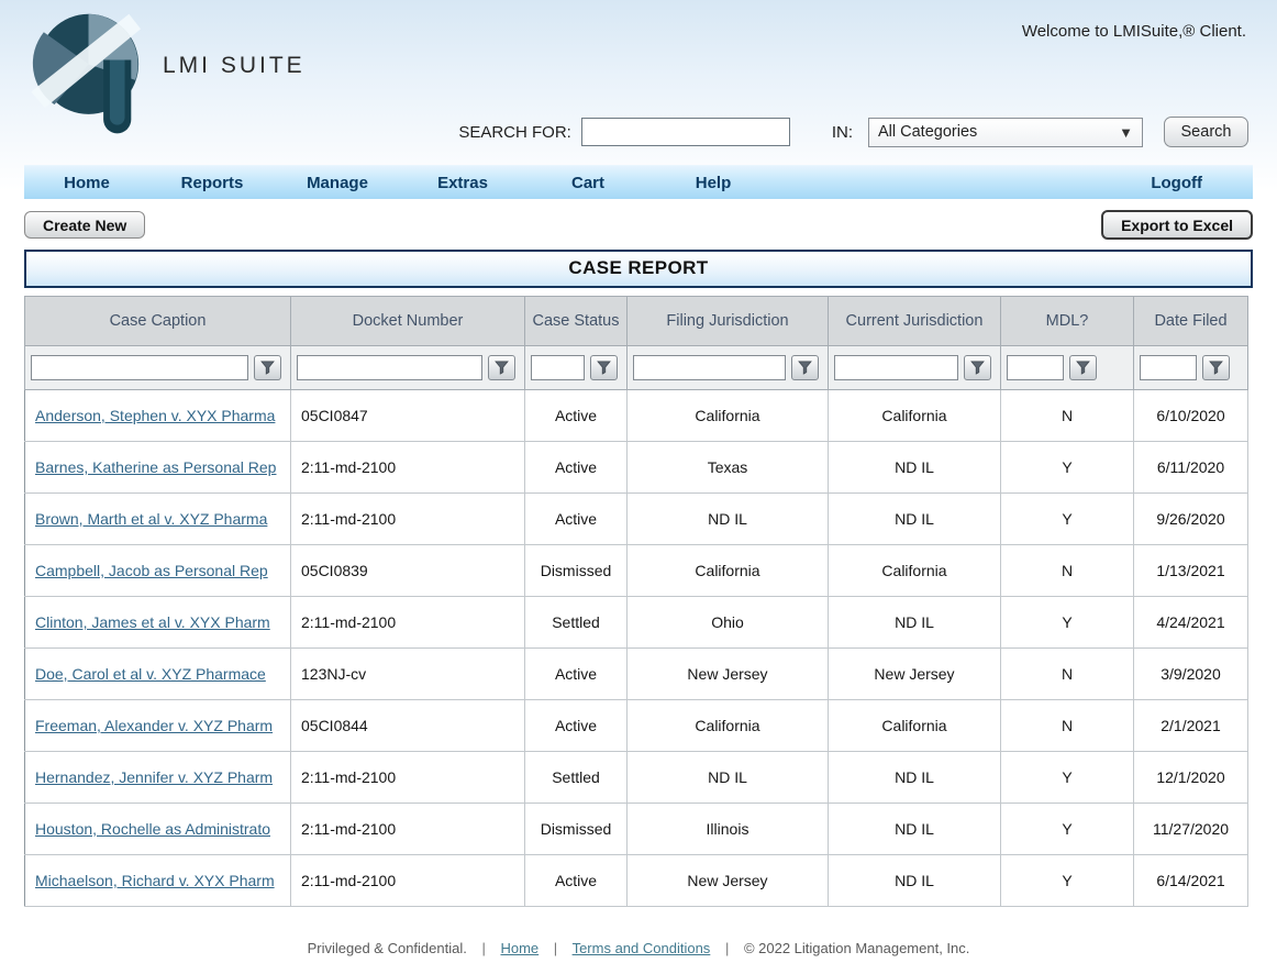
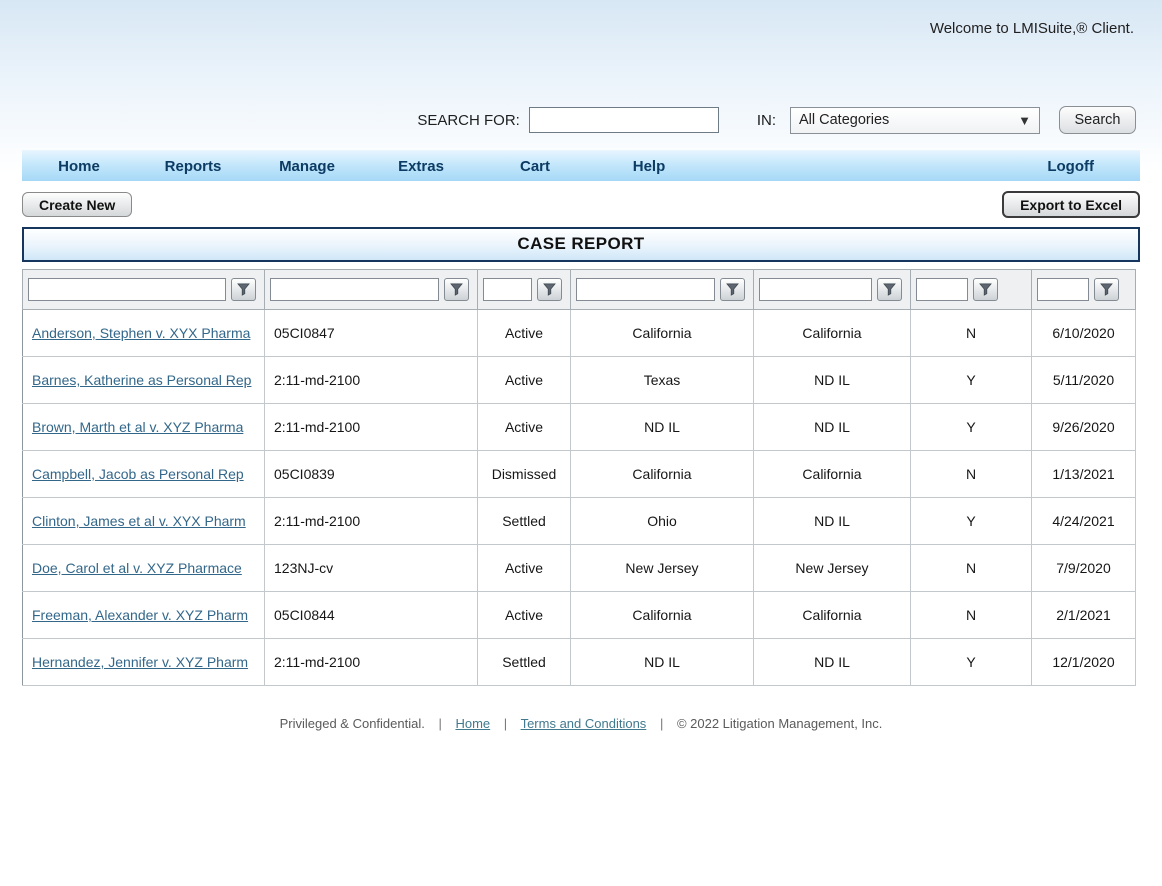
- LMI SUITE
  Welcome to LMISuite,® Client.
  SEARCH FOR:
  IN:
  All Categories
  ▼
  Search
  Home
  Reports
  Manage
  Extras
  Cart
  Help
  Logoff
  Create New
  Export to Excel
  CASE REPORT
- Case Caption	Docket Number	Case Status	Filing Jurisdiction	Current Jurisdiction	MDL?	Date Filed
  Anderson, Stephen v. XYX Pharma	05CI0847	Active	California	California	N	6/10/2020
- Barnes, Katherine as Personal Rep	2:11-md-2100	Active	Texas	ND IL	Y	6/11/2020
+ Barnes, Katherine as Personal Rep	2:11-md-2100	Active	Texas	ND IL	Y	5/11/2020
  Brown, Marth et al v. XYZ Pharma	2:11-md-2100	Active	ND IL	ND IL	Y	9/26/2020
  Campbell, Jacob as Personal Rep	05CI0839	Dismissed	California	California	N	1/13/2021
  Clinton, James et al v. XYX Pharm	2:11-md-2100	Settled	Ohio	ND IL	Y	4/24/2021
- Doe, Carol et al v. XYZ Pharmace	123NJ-cv	Active	New Jersey	New Jersey	N	3/9/2020
+ Doe, Carol et al v. XYZ Pharmace	123NJ-cv	Active	New Jersey	New Jersey	N	7/9/2020
  Freeman, Alexander v. XYZ Pharm	05CI0844	Active	California	California	N	2/1/2021
  Hernandez, Jennifer v. XYZ Pharm	2:11-md-2100	Settled	ND IL	ND IL	Y	12/1/2020
- Houston, Rochelle as Administrato	2:11-md-2100	Dismissed	Illinois	ND IL	Y	11/27/2020
- Michaelson, Richard v. XYX Pharm	2:11-md-2100	Active	New Jersey	ND IL	Y	6/14/2021
  Privileged & Confidential. | Home | Terms and Conditions | © 2022 Litigation Management, Inc.
